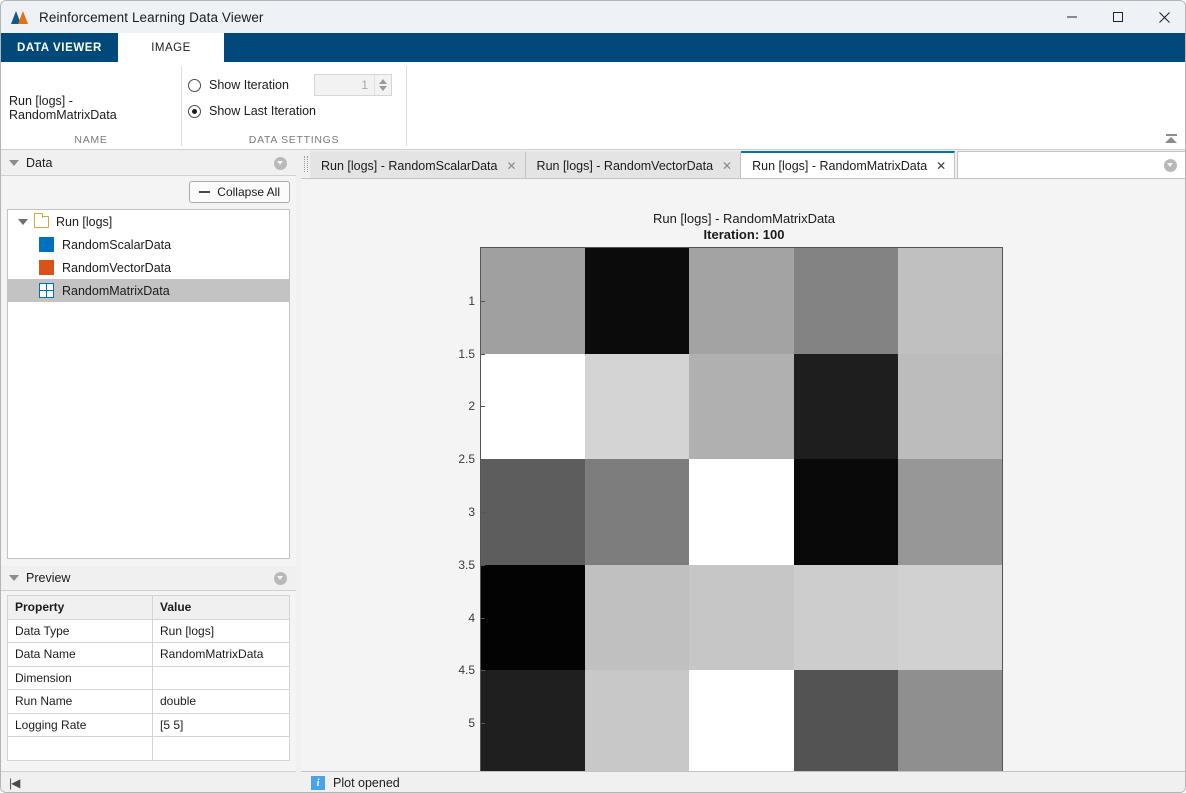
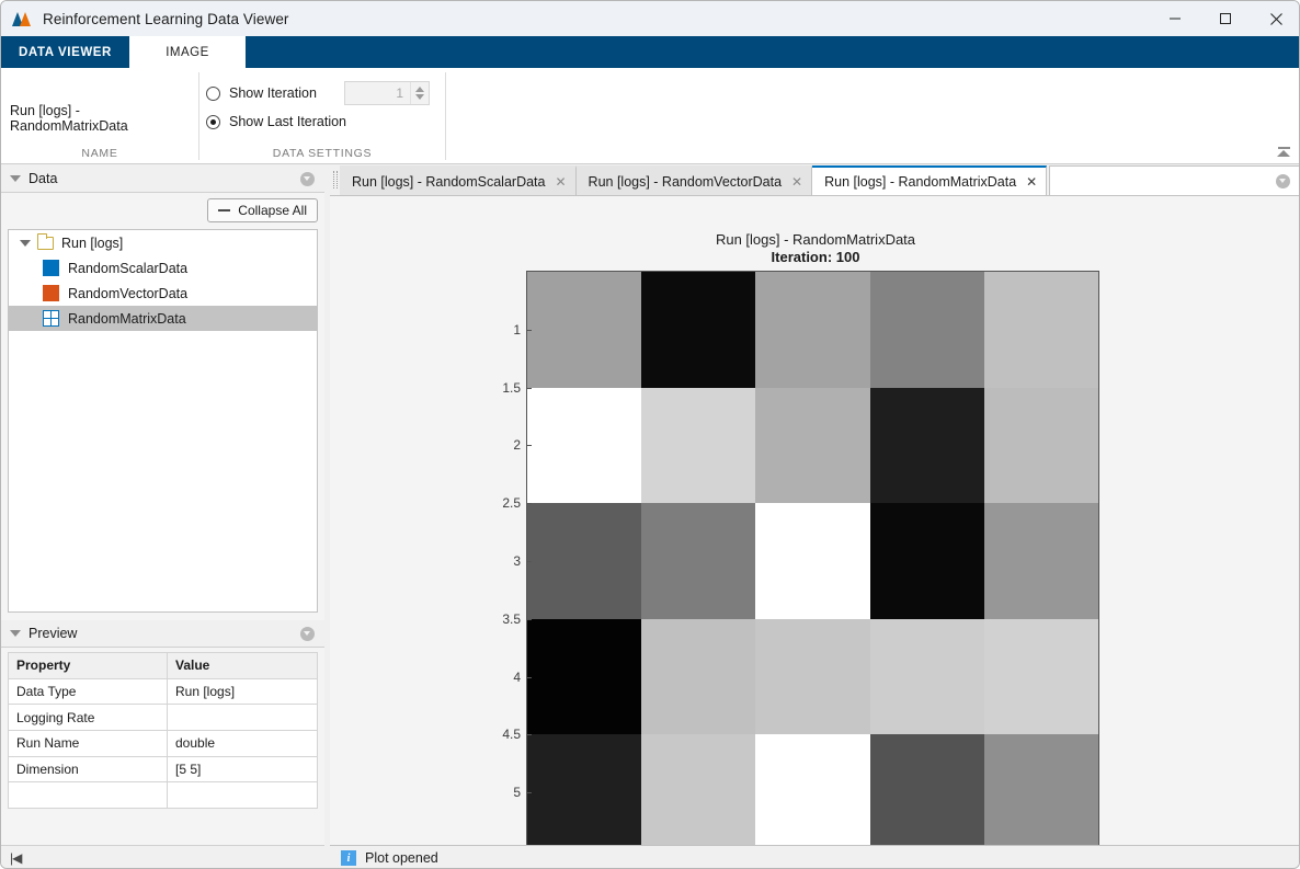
  Reinforcement Learning Data Viewer
  DATA VIEWER
  IMAGE
  Run [logs] - RandomMatrixData
  NAME
  Show Iteration
  Show Last Iteration
  1
  DATA SETTINGS
  Data
  Collapse All
  Run [logs]
  RandomScalarData
  RandomVectorData
  RandomMatrixData
  Preview
  Property	Value
  Data Type	Run [logs]
- Data Name	RandomMatrixData
- Dimension
+ Logging Rate
  Run Name	double
- Logging Rate	[5 5]
+ Dimension	[5 5]
  |◀
  Run [logs] - RandomScalarData
  ✕
  Run [logs] - RandomVectorData
  ✕
  Run [logs] - RandomMatrixData
  ✕
  Run [logs] - RandomMatrixData
  Iteration: 100
  1
  1.5
  2
  2.5
  3
  3.5
  4
  4.5
  5
  i
  Plot opened
